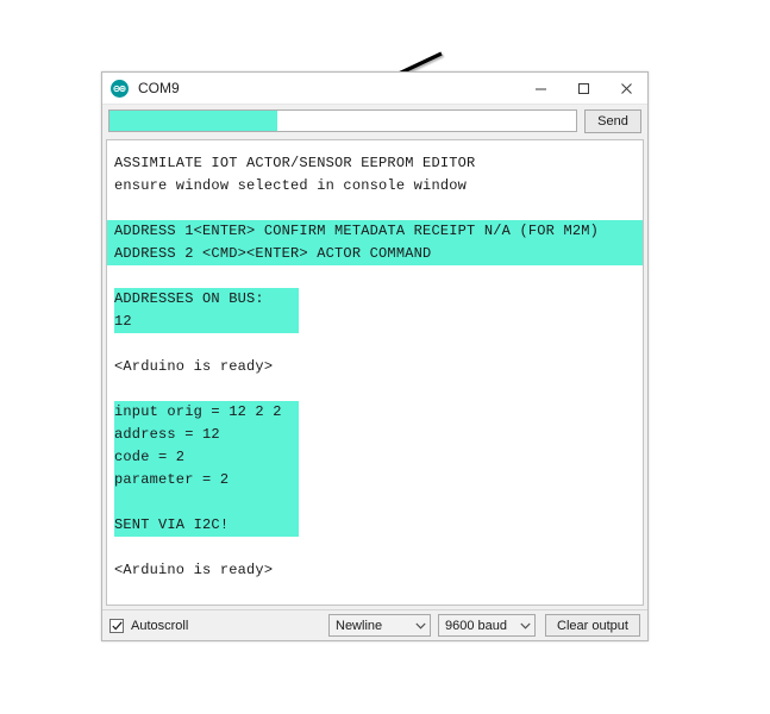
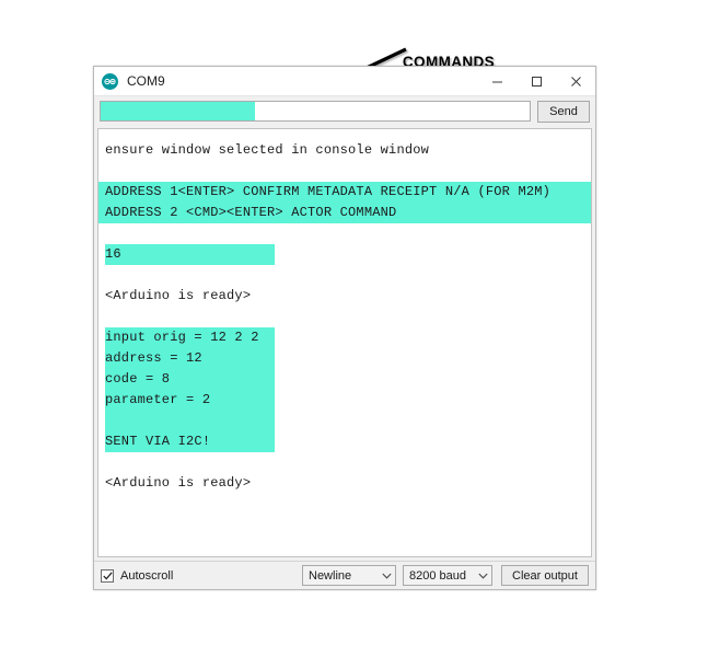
+ COMMANDS
  COM9
  Send
- ASSIMILATE IOT ACTOR/SENSOR EEPROM EDITOR
  ensure window selected in console window
  ADDRESS 1<ENTER> CONFIRM METADATA RECEIPT N/A (FOR M2M)
  ADDRESS 2 <CMD><ENTER> ACTOR COMMAND
- ADDRESSES ON BUS:
- 12
+ 16
  <Arduino is ready>
  input orig = 12 2 2
  address = 12
- code = 2
+ code = 8
  parameter = 2
  SENT VIA I2C!
  <Arduino is ready>
  Autoscroll
  Newline
- 9600 baud
+ 8200 baud
  Clear output
